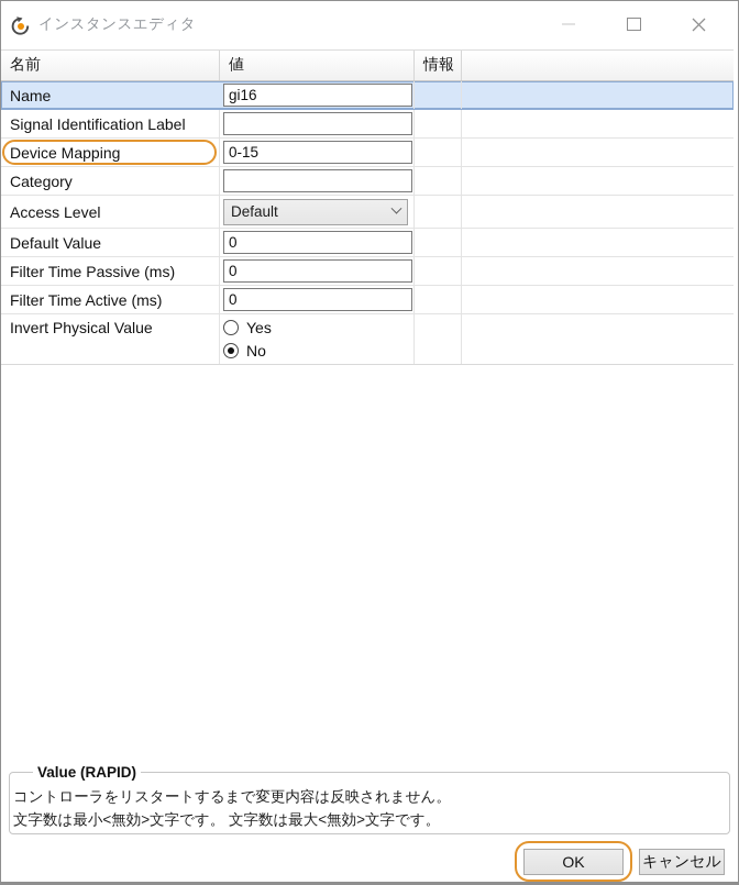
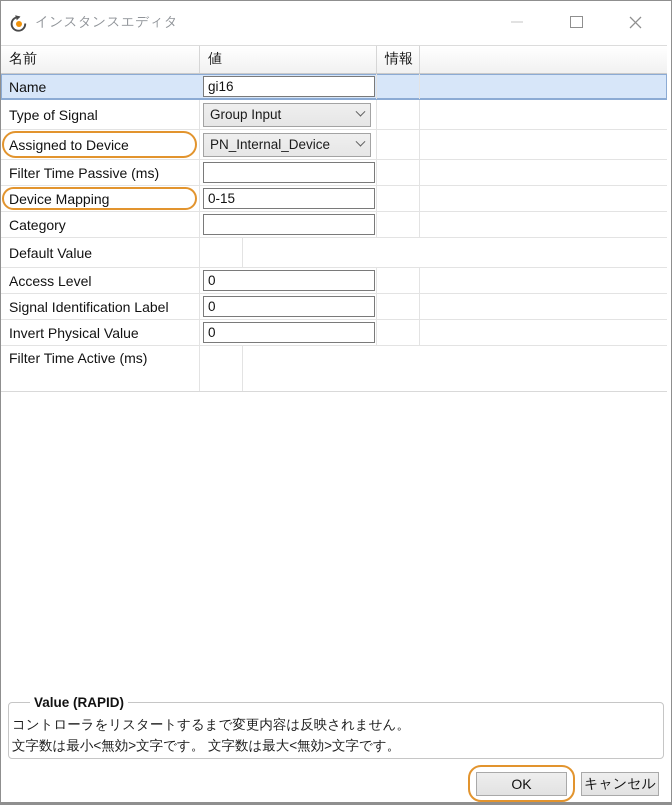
  インスタンスエディタ
  名前
  値
  情報
  Name
  gi16
+ Type of Signal
+ Group Input
+ Assigned to Device
+ PN_Internal_Device
- Signal Identification Label
+ Filter Time Passive (ms)
  Device Mapping
  0-15
  Category
- Access Level
+ Default Value
- Default
- Default Value
+ Access Level
  0
- Filter Time Passive (ms)
+ Signal Identification Label
  0
- Filter Time Active (ms)
+ Invert Physical Value
  0
- Invert Physical Value
+ Filter Time Active (ms)
- Yes
- No
  Value (RAPID)
  コントローラをリスタートするまで変更内容は反映されません。
  文字数は最小<無効>文字です。 文字数は最大<無効>文字です。
  OK
  キャンセル
